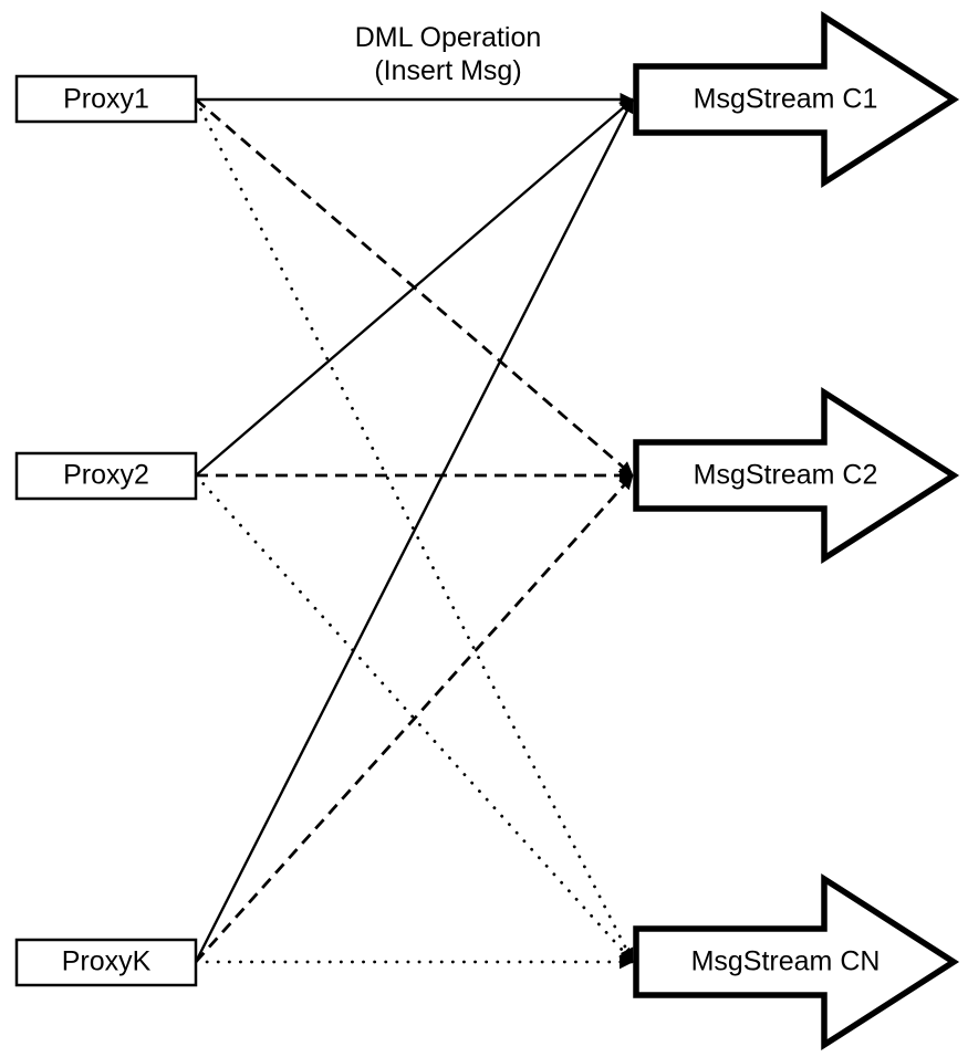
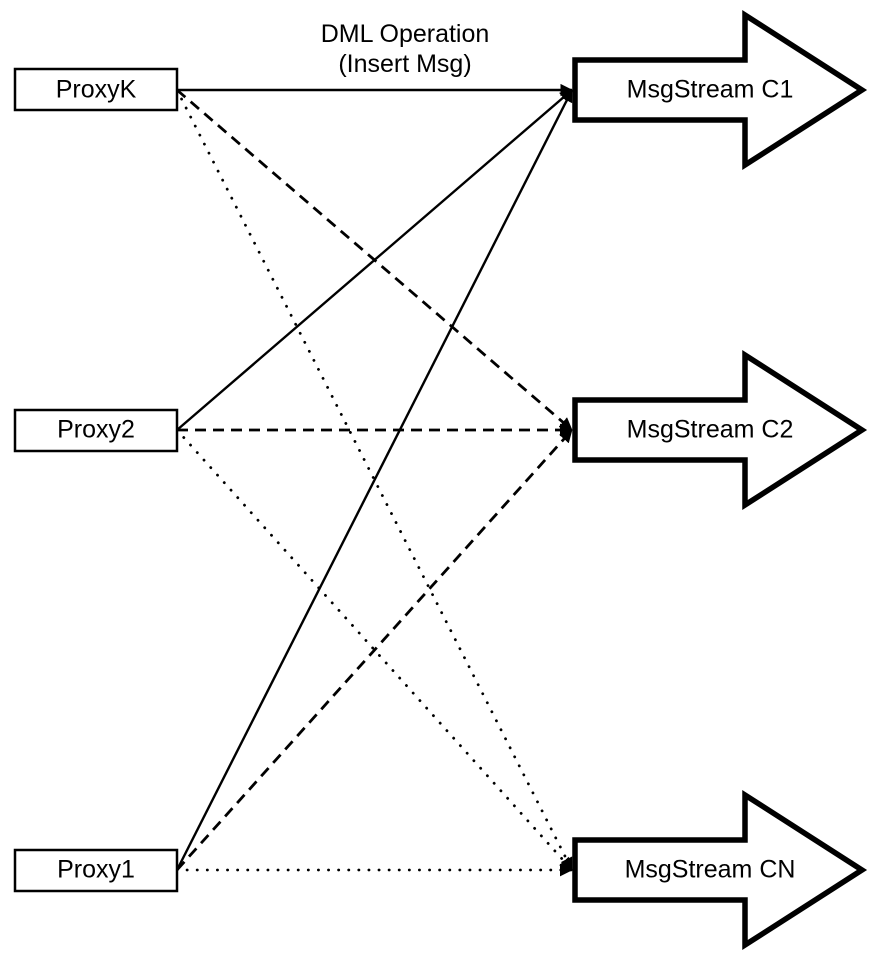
  MsgStream C1
  MsgStream C2
  MsgStream CN
- Proxy1
+ ProxyK
  Proxy2
- ProxyK
+ Proxy1
  DML Operation
  (Insert Msg)
